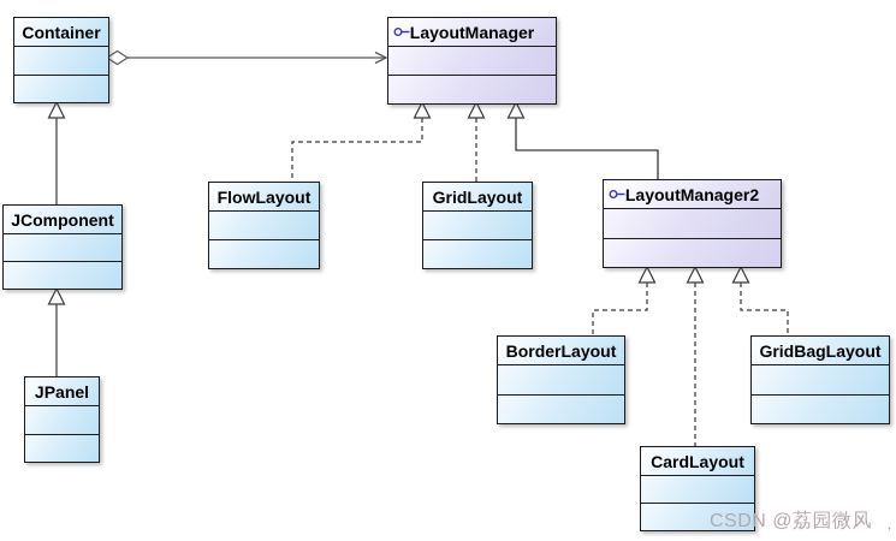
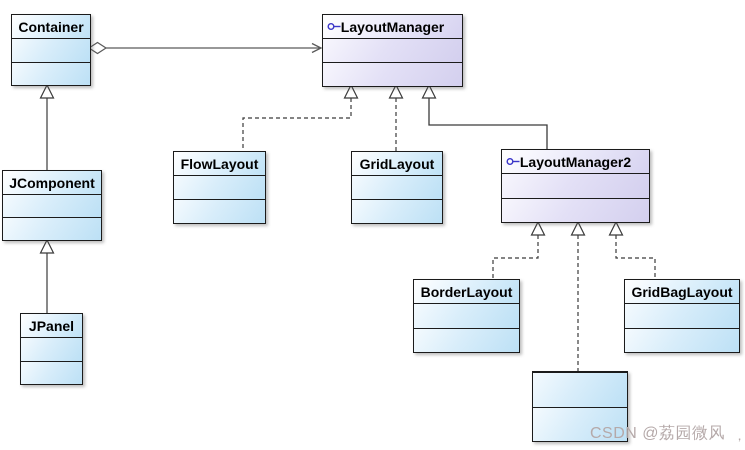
  Container
  LayoutManager
  JComponent
  FlowLayout
  GridLayout
  LayoutManager2
  JPanel
  BorderLayout
  GridBagLayout
- CardLayout
  CSDN @荔园微风
  ，
